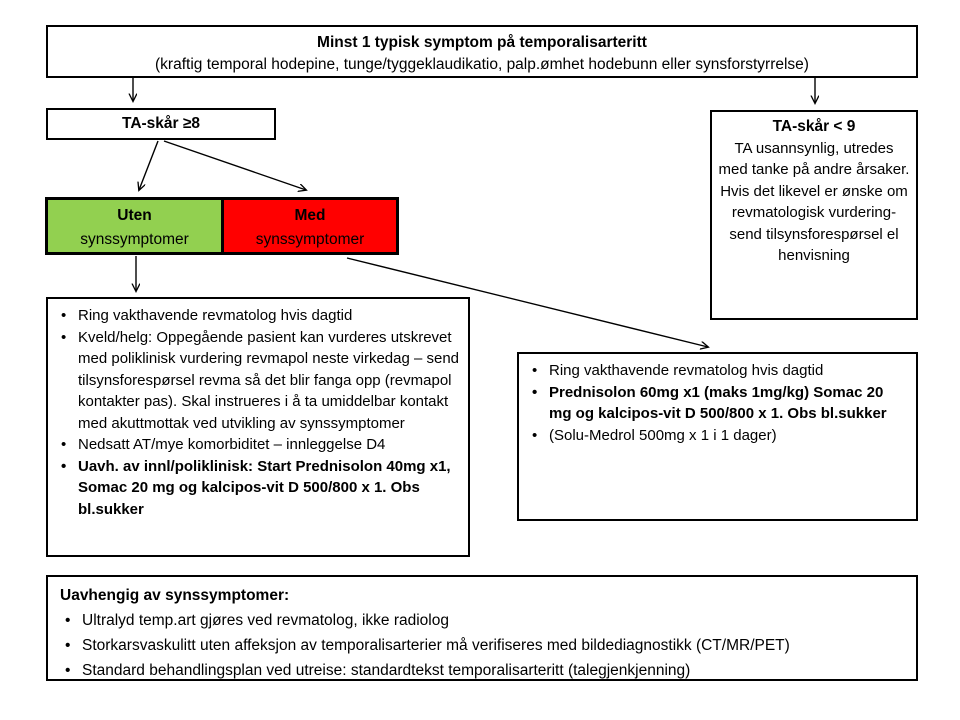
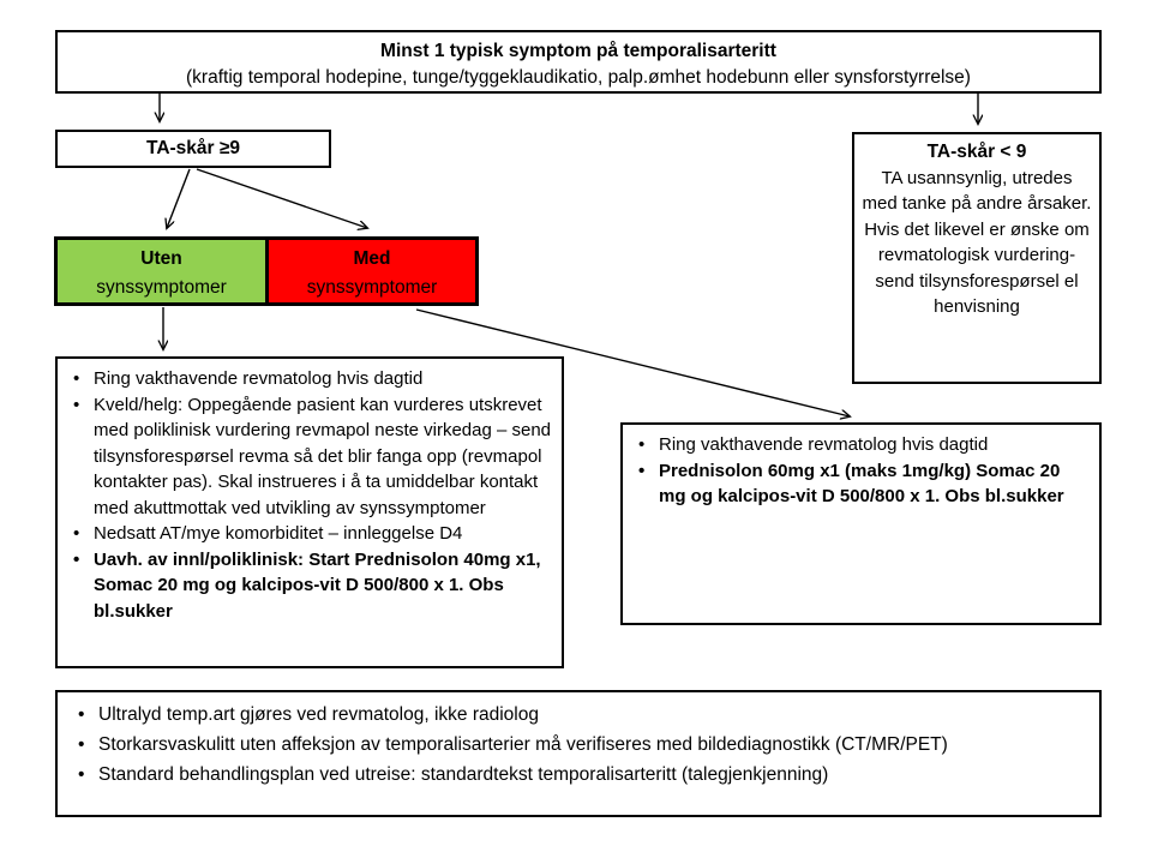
  Minst 1 typisk symptom på temporalisarteritt
  (kraftig temporal hodepine, tunge/tyggeklaudikatio, palp.ømhet hodebunn eller synsforstyrrelse)
- TA-skår ≥8
+ TA-skår ≥9
  TA-skår < 9
  TA usannsynlig, utredes med tanke på andre årsaker.
  Hvis det likevel er ønske om revmatologisk vurdering- send tilsynsforespørsel el henvisning
  Uten
  synssymptomer
  Med
  synssymptomer
  Ring vakthavende revmatolog hvis dagtid
  Kveld/helg: Oppegående pasient kan vurderes utskrevet med poliklinisk vurdering revmapol neste virkedag – send tilsynsforespørsel revma så det blir fanga opp (revmapol kontakter pas). Skal instrueres i å ta umiddelbar kontakt med akuttmottak ved utvikling av synssymptomer
  Nedsatt AT/mye komorbiditet – innleggelse D4
  Uavh. av innl/poliklinisk: Start Prednisolon 40mg x1, Somac 20 mg og kalcipos-vit D 500/800 x 1. Obs bl.sukker
  Ring vakthavende revmatolog hvis dagtid
  Prednisolon 60mg x1 (maks 1mg/kg) Somac 20 mg og kalcipos-vit D 500/800 x 1. Obs bl.sukker
- (Solu-Medrol 500mg x 1 i 1 dager)
- Uavhengig av synssymptomer:
  Ultralyd temp.art gjøres ved revmatolog, ikke radiolog
  Storkarsvaskulitt uten affeksjon av temporalisarterier må verifiseres med bildediagnostikk (CT/MR/PET)
  Standard behandlingsplan ved utreise: standardtekst temporalisarteritt (talegjenkjenning)
